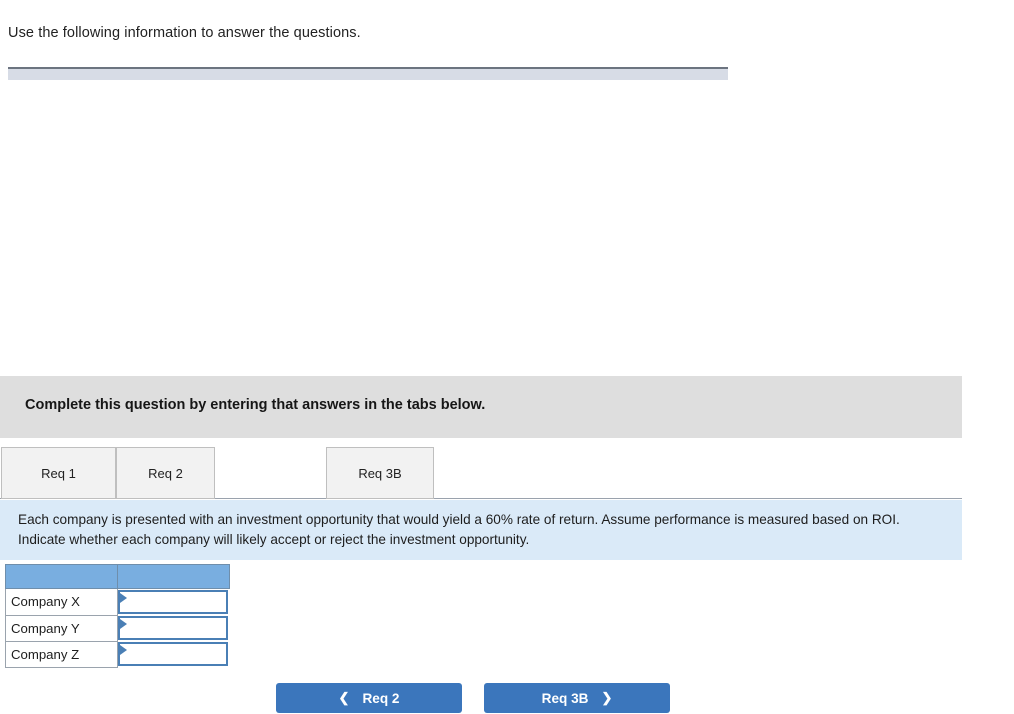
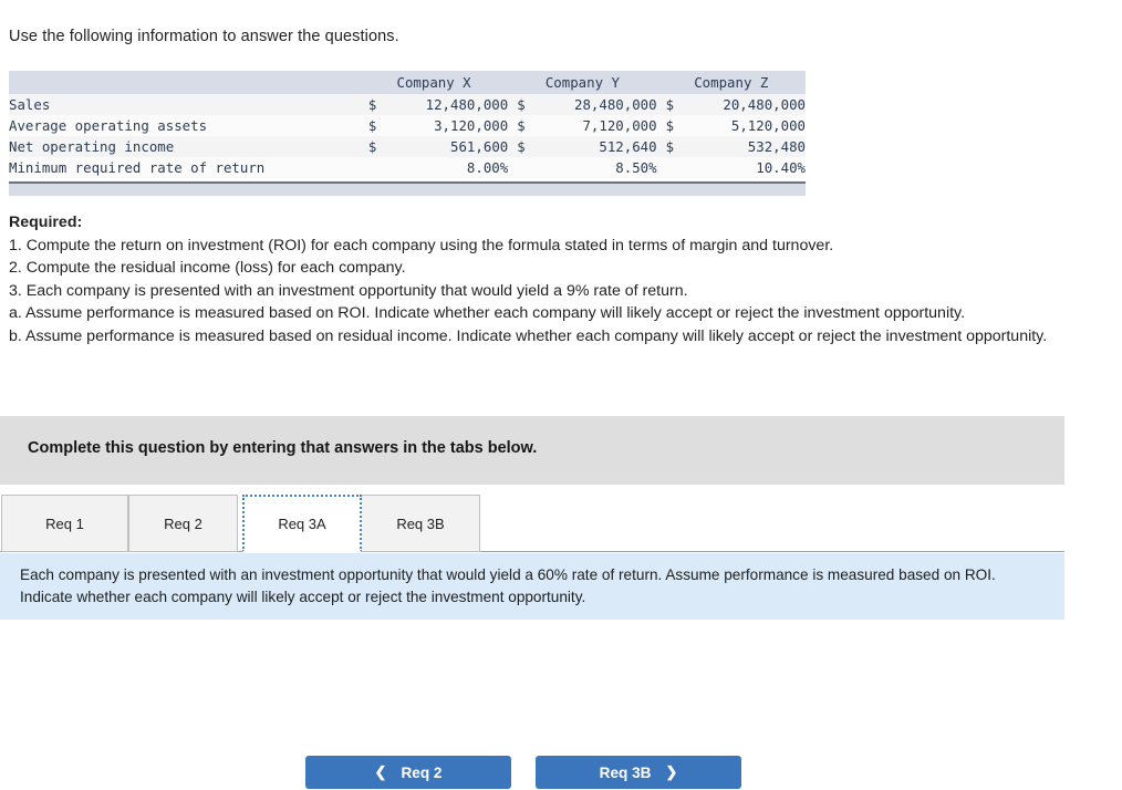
  Use the following information to answer the questions.
+ 	Company X	Company Y	Company Z
+ Sales	$ 12,480,000	$ 28,480,000	$ 20,480,000
+ Average operating assets	$ 3,120,000	$ 7,120,000	$ 5,120,000
+ Net operating income	$ 561,600	$ 512,640	$ 532,480
+ Minimum required rate of return	8.00%	8.50%	10.40%
+ Required:
+ 1. Compute the return on investment (ROI) for each company using the formula stated in terms of margin and turnover.
+ 2. Compute the residual income (loss) for each company.
+ 3. Each company is presented with an investment opportunity that would yield a 9% rate of return.
+ a. Assume performance is measured based on ROI. Indicate whether each company will likely accept or reject the investment opportunity.
+ b. Assume performance is measured based on residual income. Indicate whether each company will likely accept or reject the investment opportunity.
  Complete this question by entering that answers in the tabs below.
  Req 1
  Req 2
+ Req 3A
  Req 3B
  Each company is presented with an investment opportunity that would yield a 60% rate of return. Assume performance is measured based on ROI. Indicate whether each company will likely accept or reject the investment opportunity.
- Company X
- Company Y
- Company Z
  ❮
  Req 2
  Req 3B
  ❯
